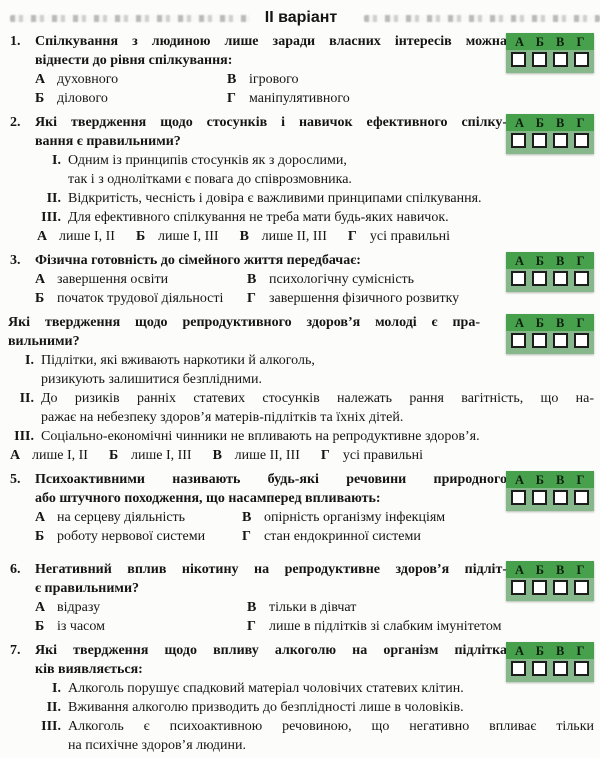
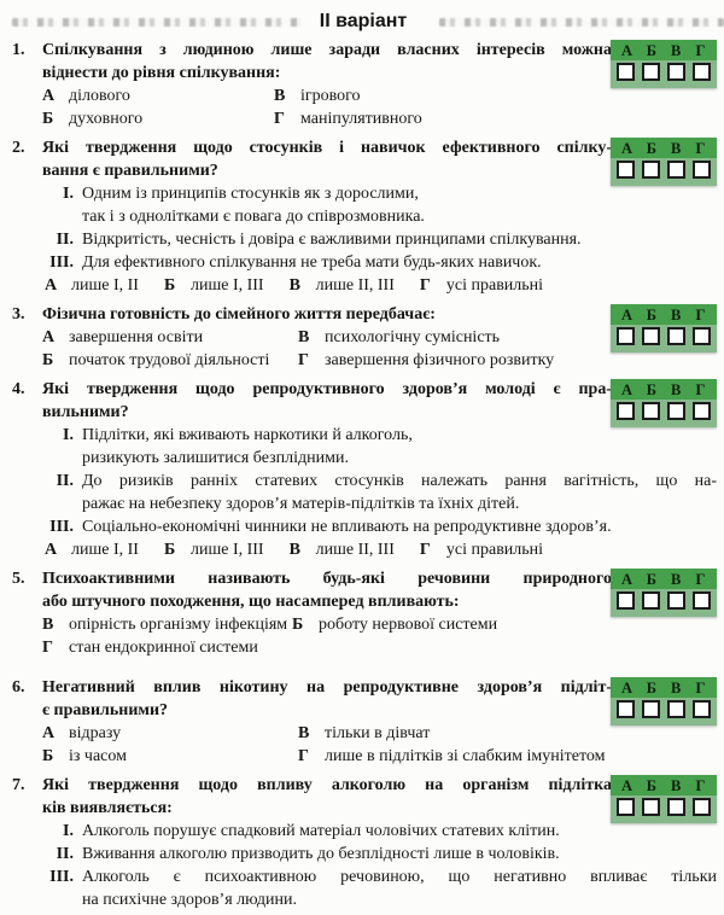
  II варіант
  1.
  Спілкування з людиною лише заради власних інтересів можна
  віднести до рівня спілкування:
- А духовного
+ А ділового
  В ігрового
- Б ділового
+ Б духовного
  Г маніпулятивного
  А
  Б
  В
  Г
  2.
  Які твердження щодо стосунків і навичок ефективного спілку-
  вання є правильними?
  I.
  Одним із принципів стосунків як з дорослими,
  так і з однолітками є повага до співрозмовника.
  II.
  Відкритість, чесність і довіра є важливими принципами спілкування.
  III.
  Для ефективного спілкування не треба мати будь-яких навичок.
  А лише I, II
  Б лише I, III
  В лише II, III
  Г усі правильні
  А
  Б
  В
  Г
  3.
  Фізична готовність до сімейного життя передбачає:
  А завершення освіти
  В психологічну сумісність
  Б початок трудової діяльності
  Г завершення фізичного розвитку
  А
  Б
  В
  Г
+ 4.
  Які твердження щодо репродуктивного здоров’я молоді є пра-
  вильними?
  I.
  Підлітки, які вживають наркотики й алкоголь,
  ризикують залишитися безплідними.
  II.
  До ризиків ранніх статевих стосунків належать рання вагітність, що на-
  ражає на небезпеку здоров’я матерів-підлітків та їхніх дітей.
  III.
  Соціально-економічні чинники не впливають на репродуктивне здоров’я.
  А лише I, II
  Б лише I, III
  В лише II, III
  Г усі правильні
  А
  Б
  В
  Г
  5.
  Психоактивними називають будь-які речовини природного
  або штучного походження, що насамперед впливають:
- А на серцеву діяльність
  В опірність організму інфекціям
  Б роботу нервової системи
  Г стан ендокринної системи
  А
  Б
  В
  Г
  6.
  Негативний вплив нікотину на репродуктивне здоров’я підліт-
  є правильними?
  А відразу
  В тільки в дівчат
  Б із часом
  Г лише в підлітків зі слабким імунітетом
  А
  Б
  В
  Г
  7.
  Які твердження щодо впливу алкоголю на організм підлітка
  ків виявляється:
  I.
  Алкоголь порушує спадковий матеріал чоловічих статевих клітин.
  II.
  Вживання алкоголю призводить до безплідності лише в чоловіків.
  III.
  Алкоголь є психоактивною речовиною, що негативно впливає тільки
  на психічне здоров’я людини.
  А
  Б
  В
  Г
